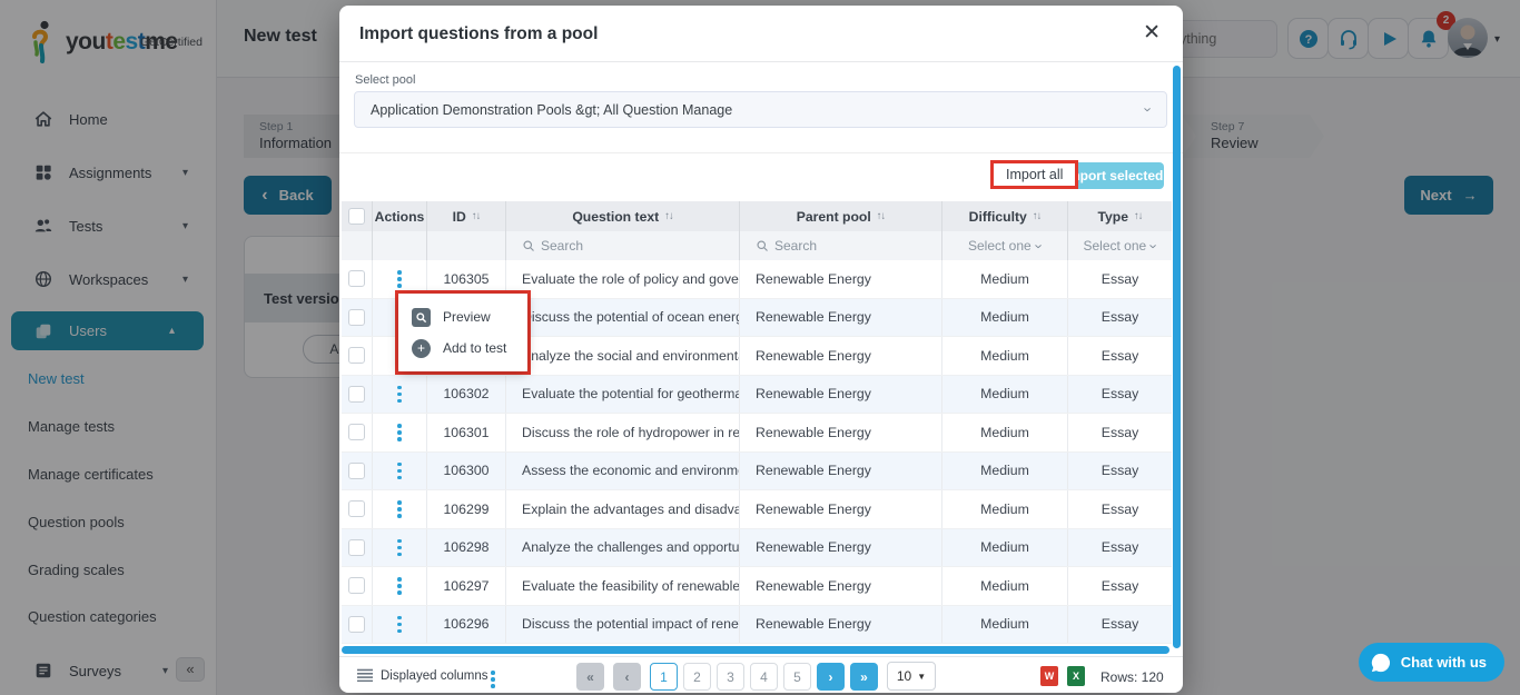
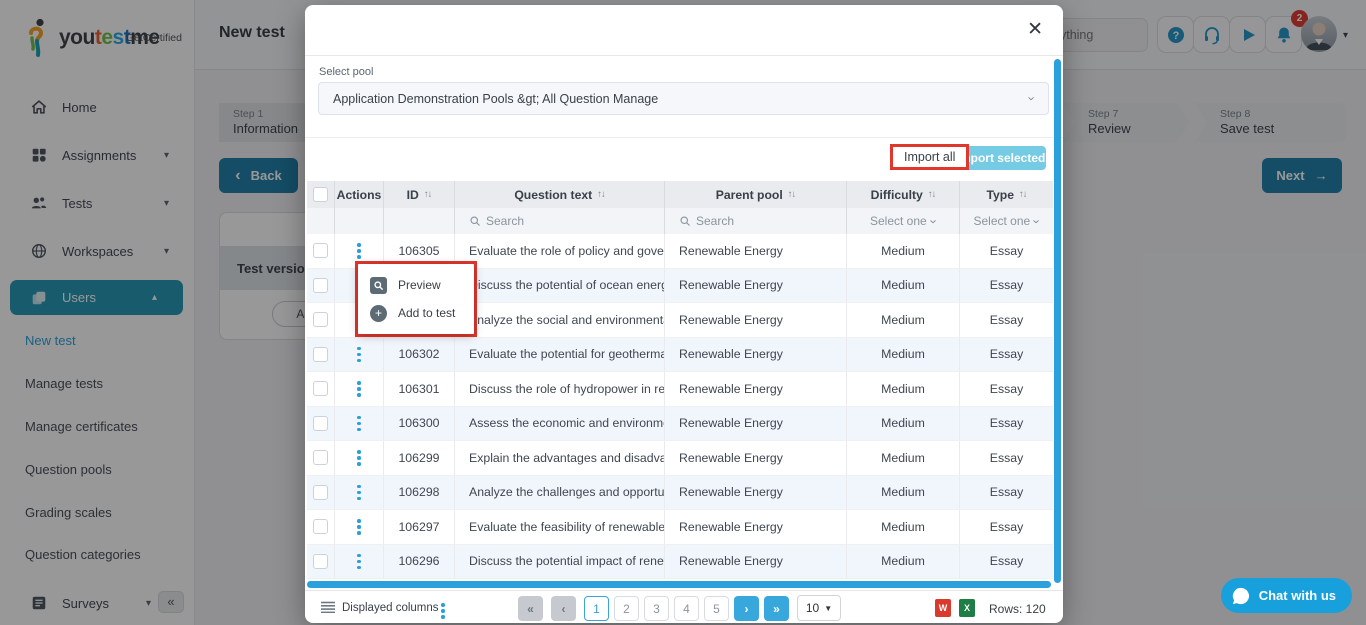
  youtestme
  GetCertified
  Home
  Assignments
  ▾
  Tests
  ▾
  Workspaces
  ▾
  Users
  ▴
  New test
  Manage tests
  Manage certificates
  Question pools
  Grading scales
  Question categories
  Surveys
  ▾
  «
  New test
  ?
  2
  ▾
  Step 1
  Information
  Step 7
  Review
+ Step 8
+ Save test
  ‹
  Back
  Next
  →
  Test versio
- Import questions from a pool
  ✕
  Select pool
  Application Demonstration Pools &gt; All Question Manage
  Import all
  port selected
  Actions
  ID
  ↑↓
  Question text
  ↑↓
  Parent pool
  ↑↓
  Difficulty
  ↑↓
  Type
  ↑↓
  Search
  Search
  Select one
  Select one
  106305
  Evaluate the role of policy and gove
  Renewable Energy
  Medium
  Essay
  iscuss the potential of ocean energ
  Renewable Energy
  Medium
  Essay
  nalyze the social and environment
  Renewable Energy
  Medium
  Essay
  106302
  Evaluate the potential for geotherma
  Renewable Energy
  Medium
  Essay
  106301
  Discuss the role of hydropower in re
  Renewable Energy
  Medium
  Essay
  106300
  Assess the economic and environm
  Renewable Energy
  Medium
  Essay
  106299
  Explain the advantages and disadva
  Renewable Energy
  Medium
  Essay
  106298
  Analyze the challenges and opportu
  Renewable Energy
  Medium
  Essay
  106297
  Evaluate the feasibility of renewable
  Renewable Energy
  Medium
  Essay
  106296
  Discuss the potential impact of rene
  Renewable Energy
  Medium
  Essay
  Preview
  +
  Add to test
  Displayed columns
  «
  ‹
  1
  2
  3
  4
  5
  ›
  »
  10
  ▼
  W
  X
  Rows: 120
  Chat with us
